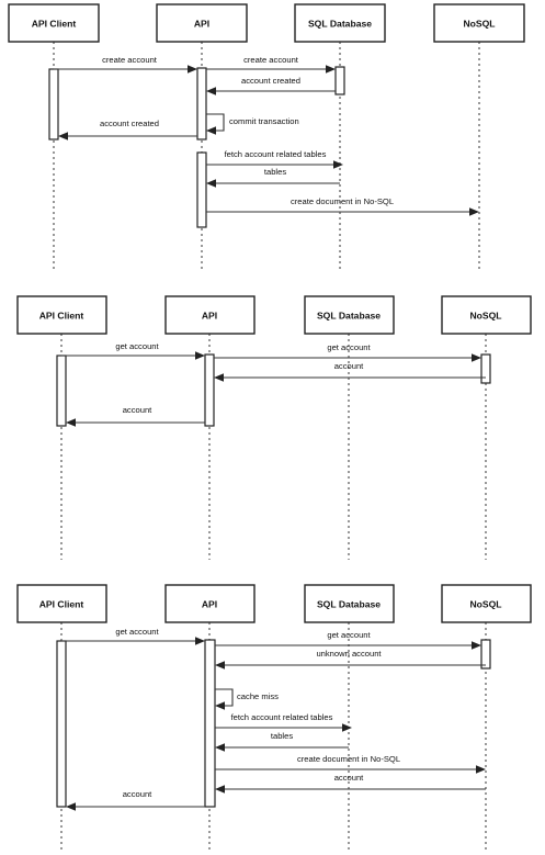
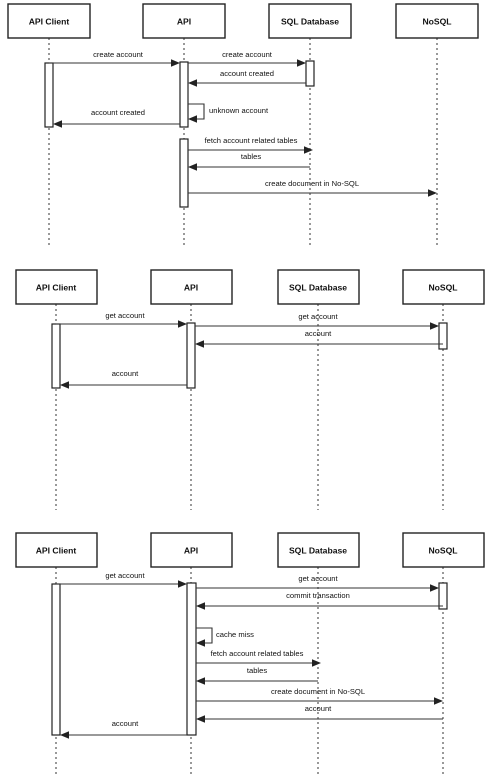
  API Client
  API
  SQL Database
  NoSQL
  create account
  create account
  account created
- commit transaction
+ unknown account
  account created
  fetch account related tables
  tables
  create document in No-SQL
  API Client
  API
  SQL Database
  NoSQL
  get account
  get account
  account
  account
  API Client
  API
  SQL Database
  NoSQL
  get account
  get account
- unknown account
+ commit transaction
  cache miss
  fetch account related tables
  tables
  create document in No-SQL
  account
  account
